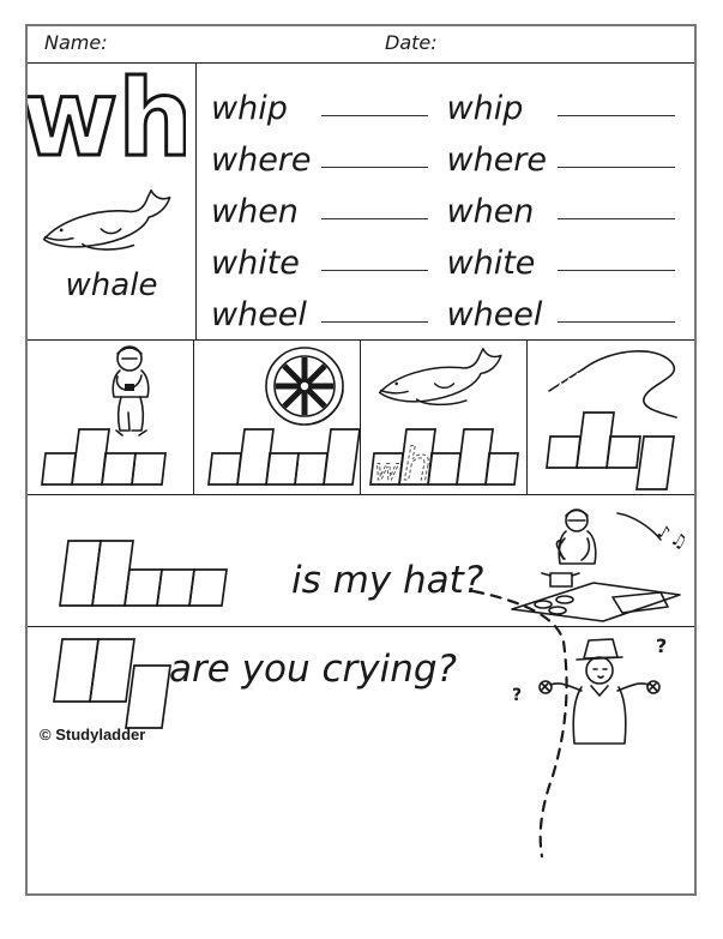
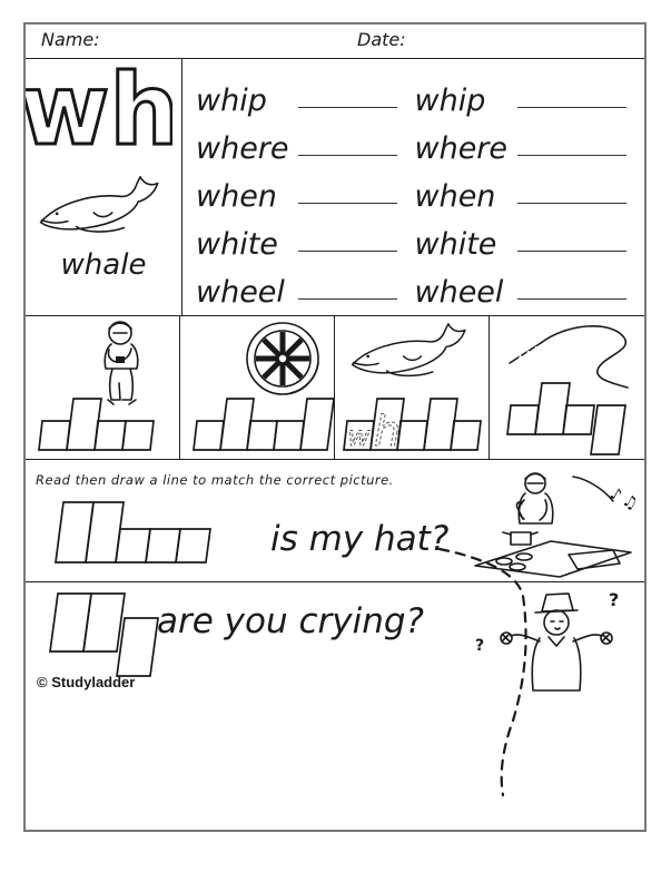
  Name:
  Date:
  wh
  whale
  whip
  whip
  where
  where
  when
  when
  white
  white
  wheel
  wheel
  w
  h
+ Read then draw a line to match the correct picture.
  is my hat?
  are you crying?
  ?
  ?
  © Studyladder
